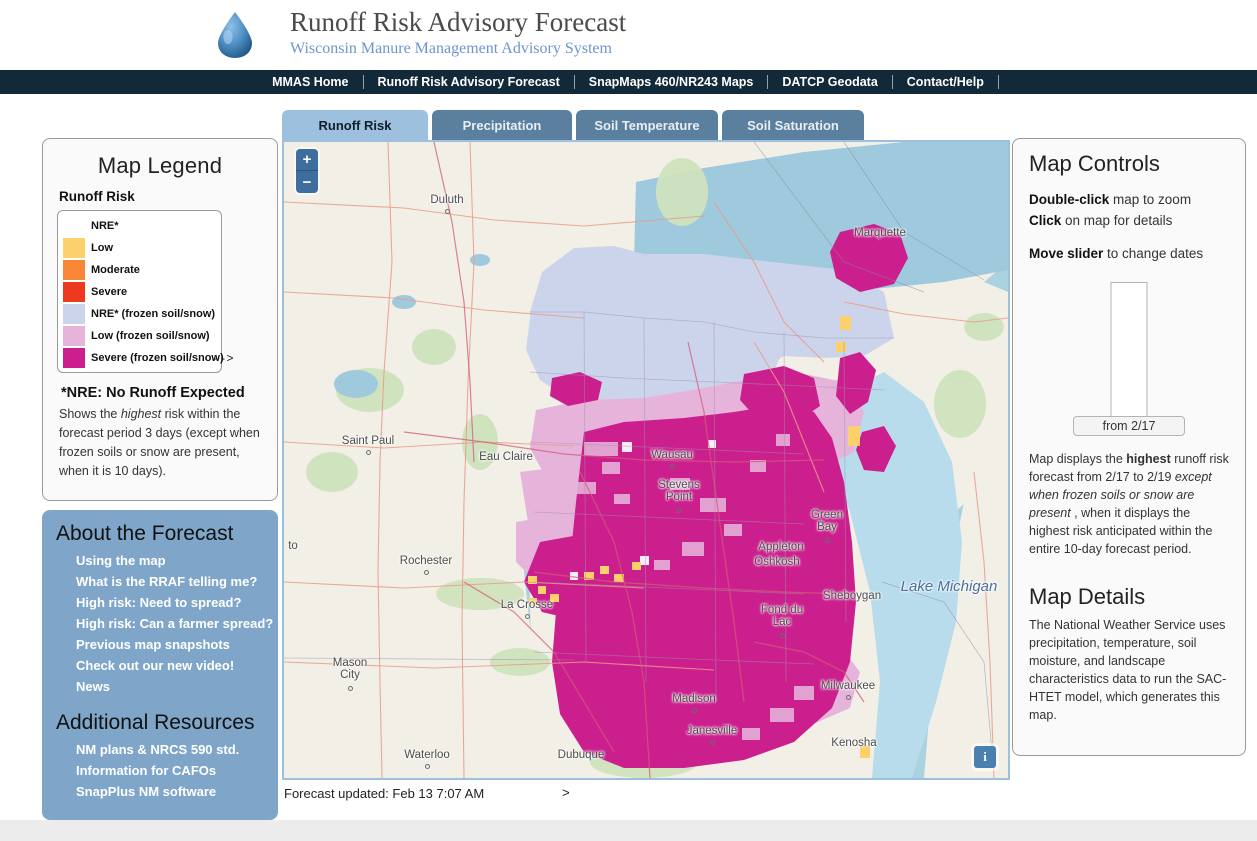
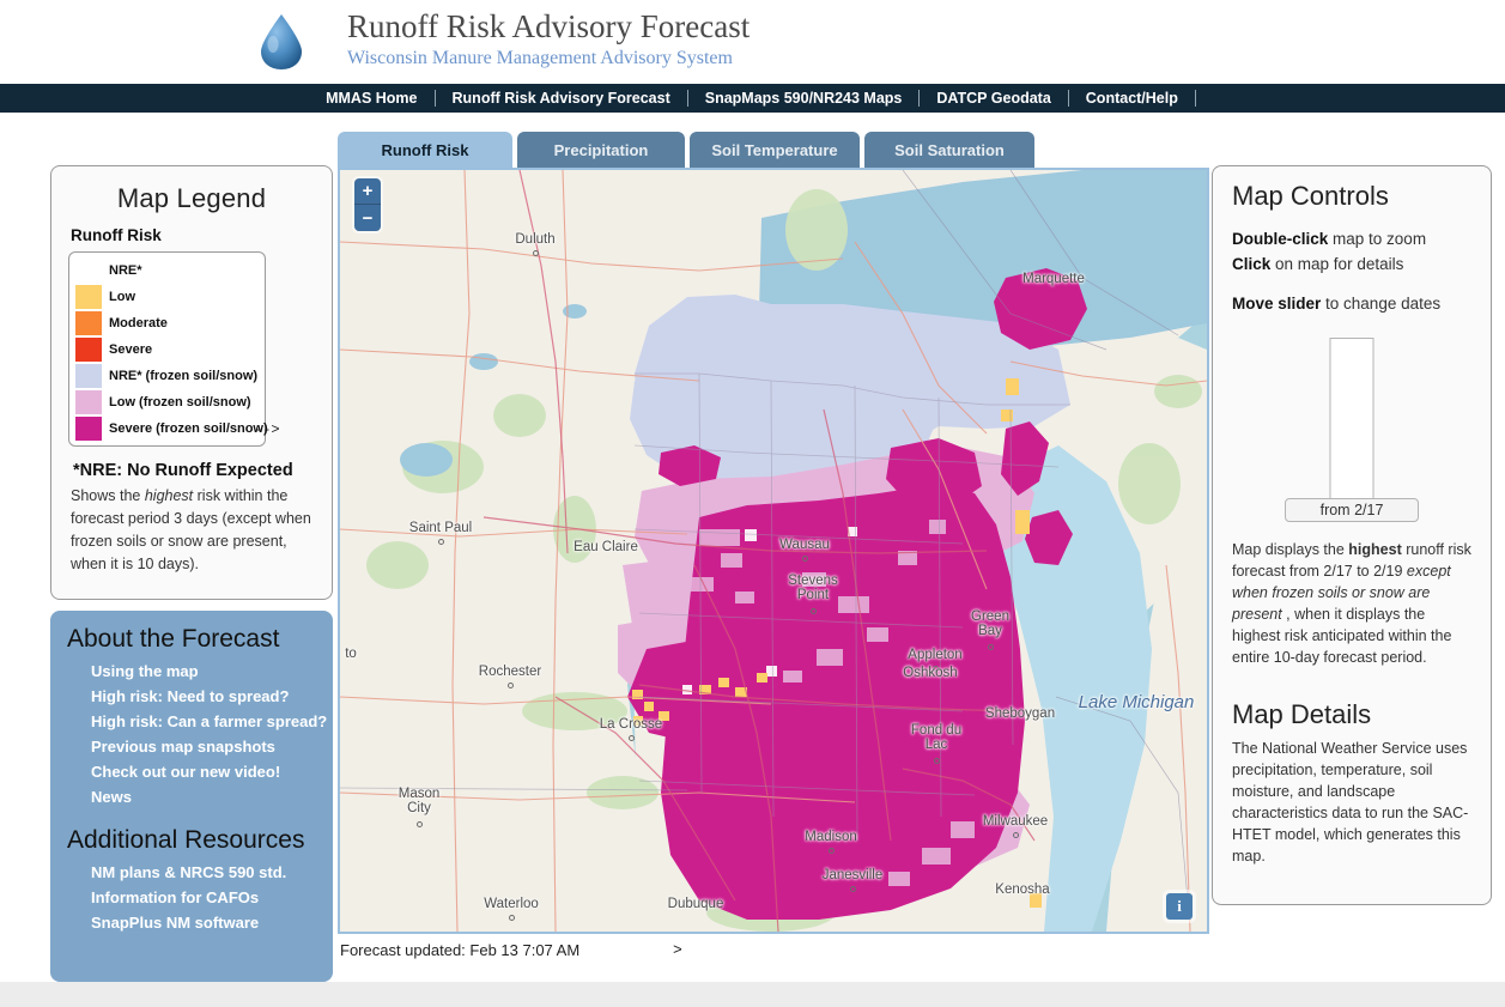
  Runoff Risk Advisory Forecast
  Wisconsin Manure Management Advisory System
  MMAS Home
  Runoff Risk Advisory Forecast
- SnapMaps 460/NR243 Maps
+ SnapMaps 590/NR243 Maps
  DATCP Geodata
  Contact/Help
  Map Legend
  Runoff Risk
  NRE*
  Low
  Moderate
  Severe
  NRE* (frozen soil/snow)
  Low (frozen soil/snow)
  Severe (frozen soil/snow)
  *NRE: No Runoff Expected
  Shows the highest risk within the forecast period 3 days (except when frozen soils or snow are present, when it is 10 days).
  -->
  About the Forecast
  Using the map
- What is the RRAF telling me?
  High risk: Need to spread?
  High risk: Can a farmer spread?
  Previous map snapshots
  Check out our new video!
  News
  Additional Resources
  NM plans & NRCS 590 std.
  Information for CAFOs
  SnapPlus NM software
  Runoff Risk
  Precipitation
  Soil Temperature
  Soil Saturation
  Duluth
  Marquette
  Saint Paul
  Eau Claire
  Wausau
  Stevens
  Point
  Green
  Bay
  Appleton
  Oshkosh
  Rochester
  to
  Sheboygan
  Fond du
  Lac
  La Crosse
  Mason
  City
  Madison
  Milwaukee
  Janesville
  Kenosha
  Waterloo
  Dubuque
  Lake Michigan
  +
  −
  i
  Forecast updated: Feb 13 7:07 AM
  >
  Map Controls
  Double-click map to zoom
  Click on map for details
  Move slider to change dates
  from 2/17
  Map displays the highest runoff risk forecast from 2/17 to 2/19 except when frozen soils or snow are present , when it displays the highest risk anticipated within the entire 10-day forecast period.
  Map Details
  The National Weather Service uses precipitation, temperature, soil moisture, and landscape characteristics data to run the SAC-HTET model, which generates this map.
